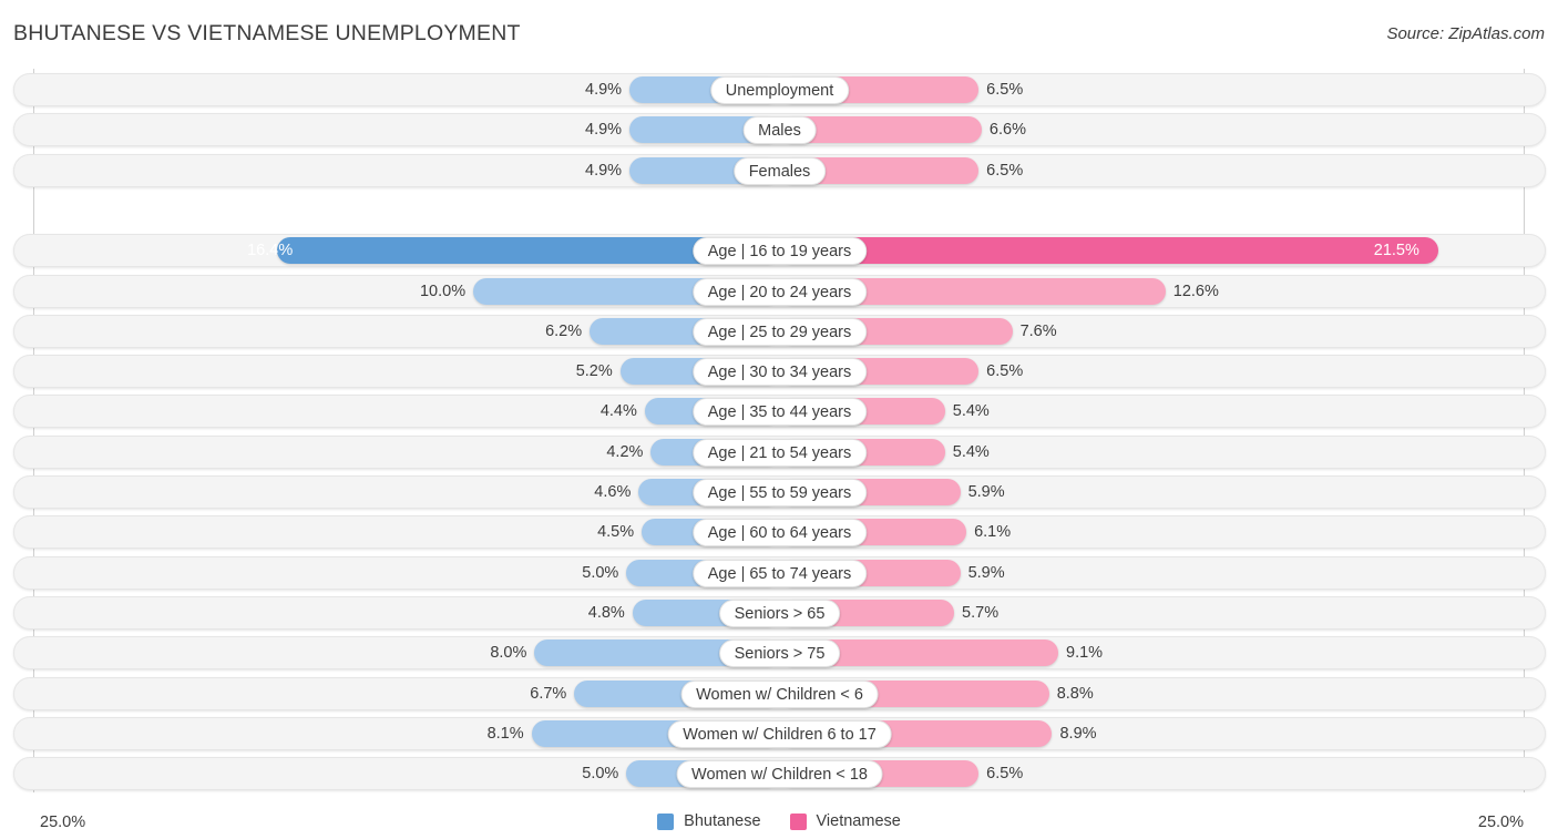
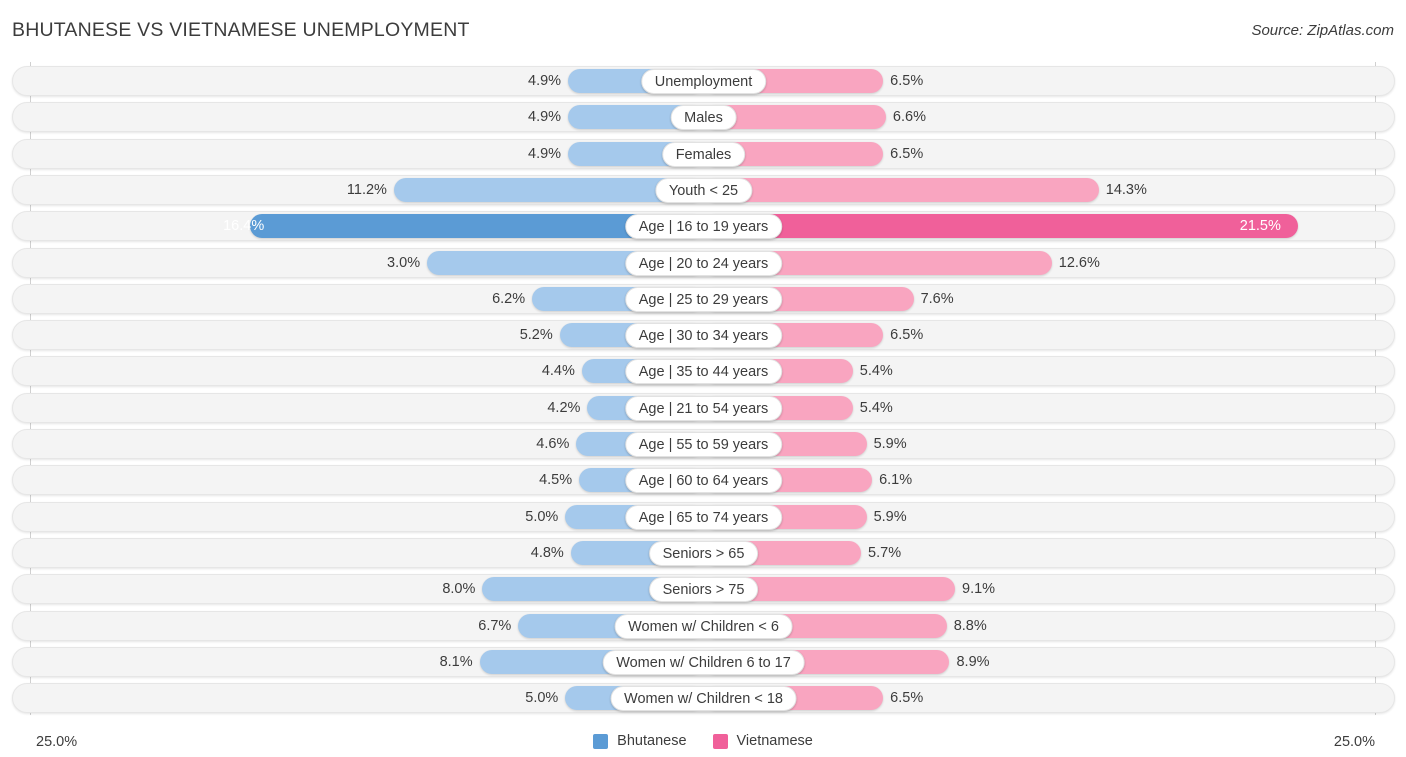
  BHUTANESE VS VIETNAMESE UNEMPLOYMENT
  Source: ZipAtlas.com
  4.9%
  6.5%
  Unemployment
  4.9%
  6.6%
  Males
  4.9%
  6.5%
  Females
+ 11.2%
+ 14.3%
+ Youth < 25
  16.4%
  21.5%
  Age | 16 to 19 years
- 10.0%
+ 3.0%
  12.6%
  Age | 20 to 24 years
  6.2%
  7.6%
  Age | 25 to 29 years
  5.2%
  6.5%
  Age | 30 to 34 years
  4.4%
  5.4%
  Age | 35 to 44 years
  4.2%
  5.4%
  Age | 21 to 54 years
  4.6%
  5.9%
  Age | 55 to 59 years
  4.5%
  6.1%
  Age | 60 to 64 years
  5.0%
  5.9%
  Age | 65 to 74 years
  4.8%
  5.7%
  Seniors > 65
  8.0%
  9.1%
  Seniors > 75
  6.7%
  8.8%
  Women w/ Children < 6
  8.1%
  8.9%
  Women w/ Children 6 to 17
  5.0%
  6.5%
  Women w/ Children < 18
  25.0%
  Bhutanese
  Vietnamese
  25.0%
